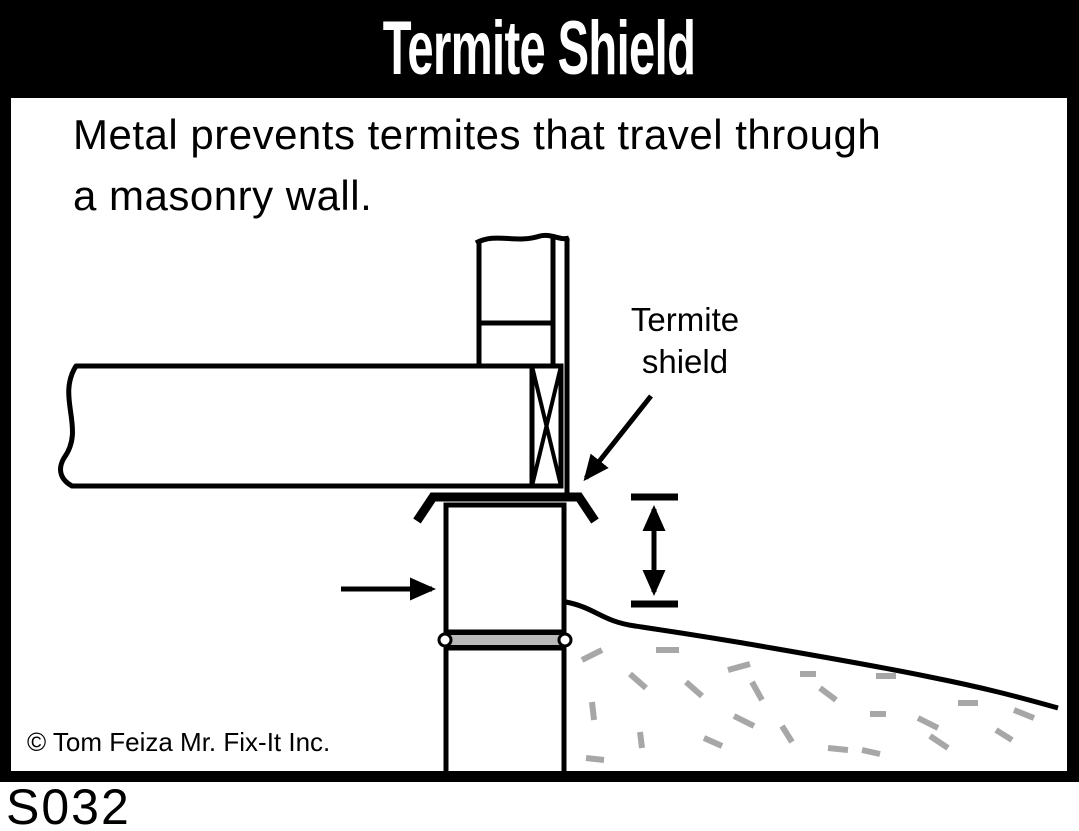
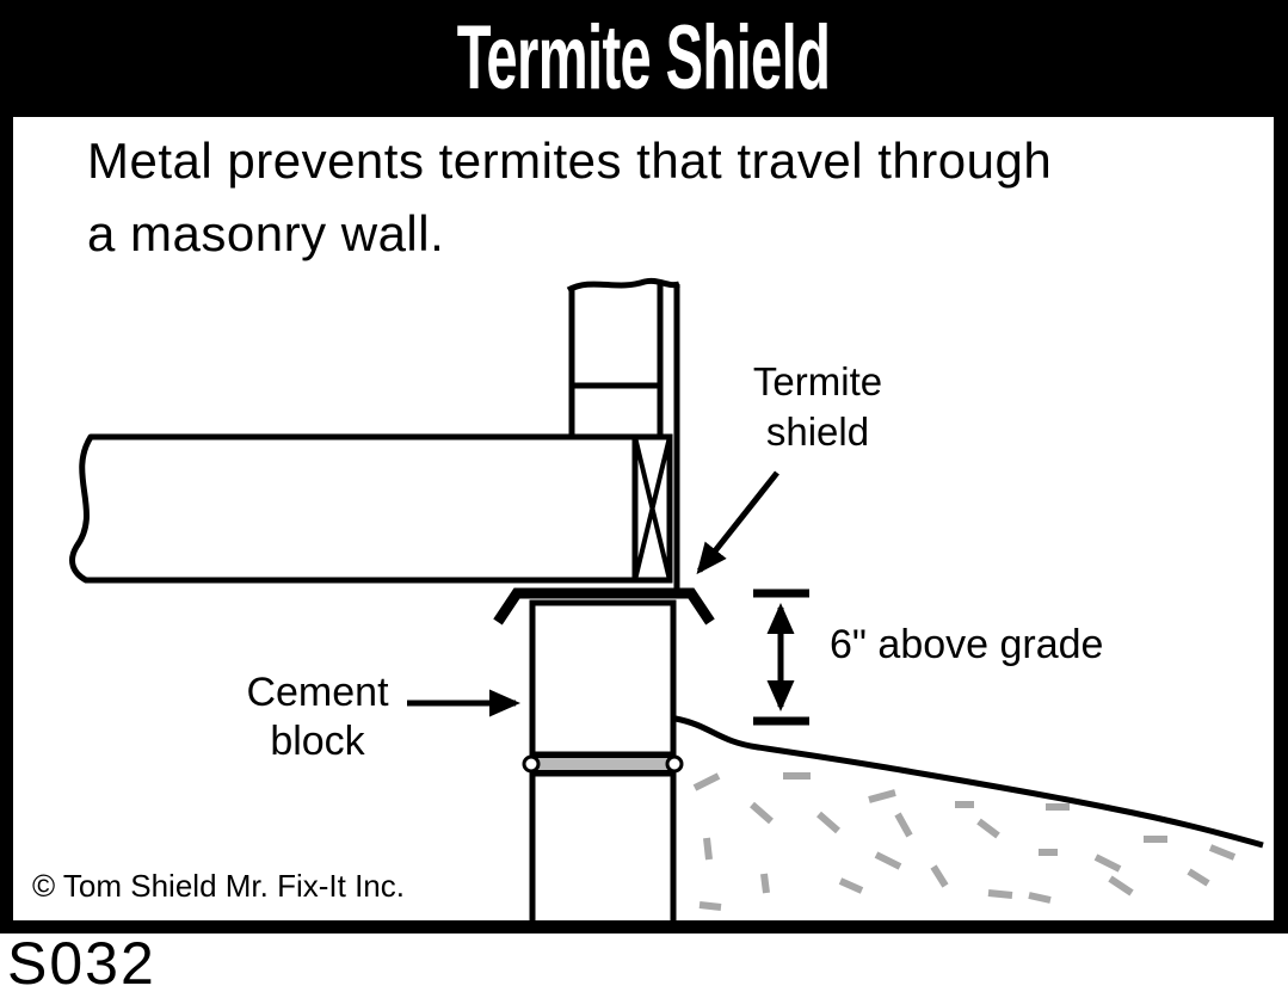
  Termite Shield
  Metal prevents termites that travel through
  a masonry wall.
  Termite
  shield
+ Cement
+ block
+ 6" above grade
- © Tom Feiza Mr. Fix-It Inc.
+ © Tom Shield Mr. Fix-It Inc.
  S032
